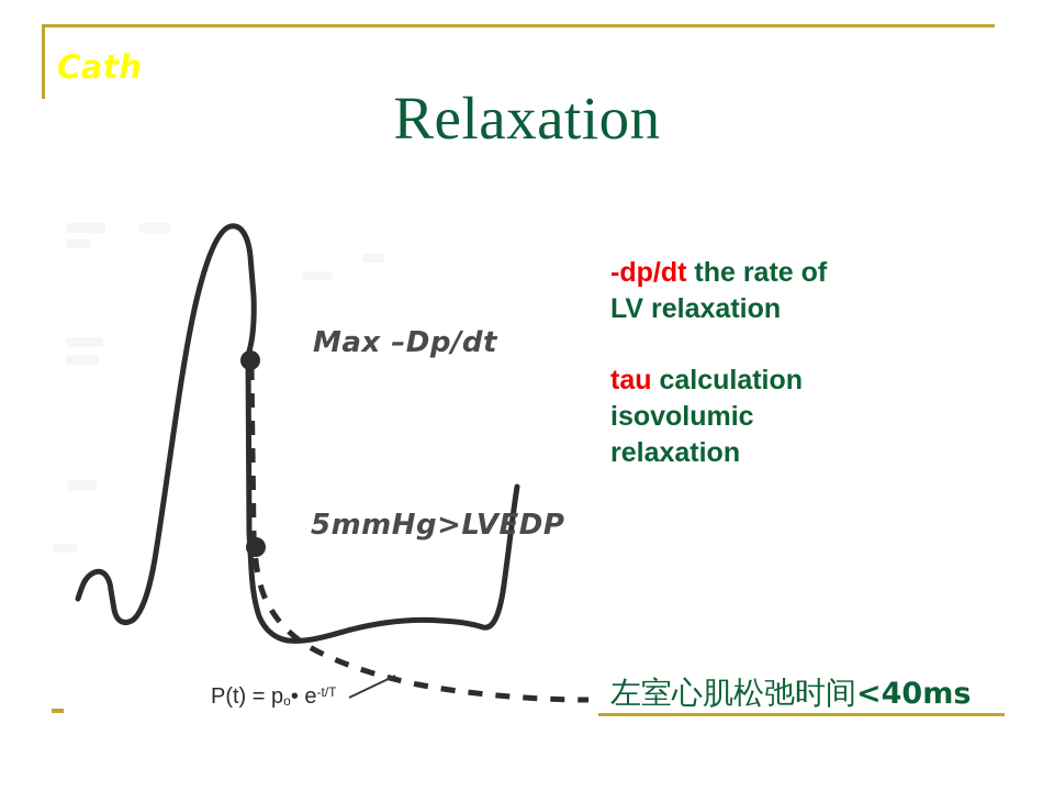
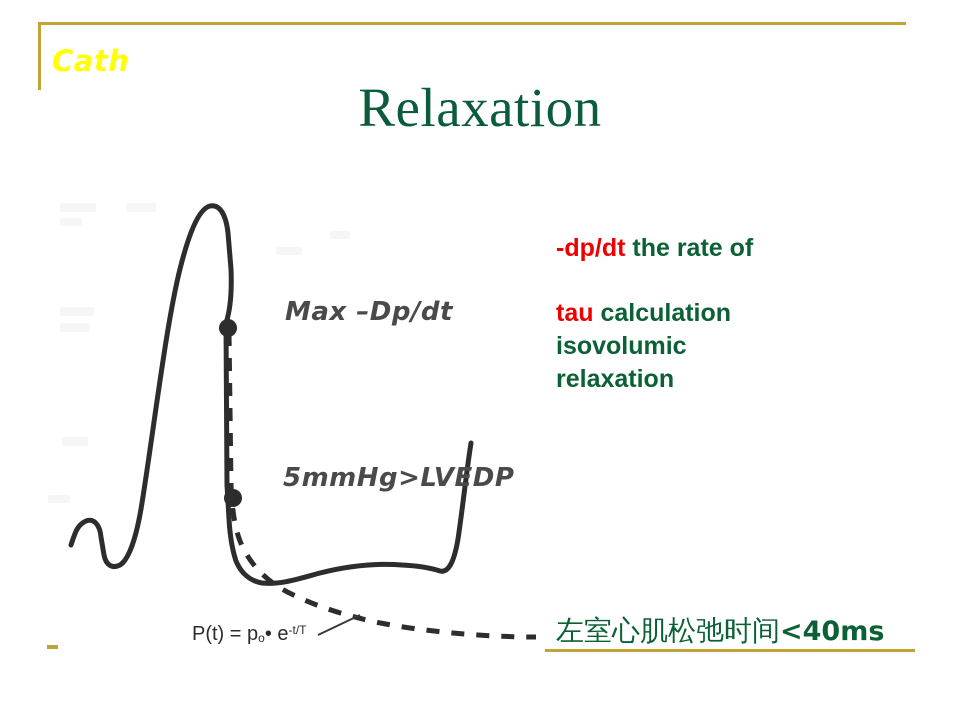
  Cath
  Relaxation
  Max –Dp/dt
  5mmHg>LVEDP
  P(t) = po• e-t/T
  -dp/dt the rate of
- LV relaxation
  tau calculation
  isovolumic
  relaxation
  左室心肌松弛时间<40ms
